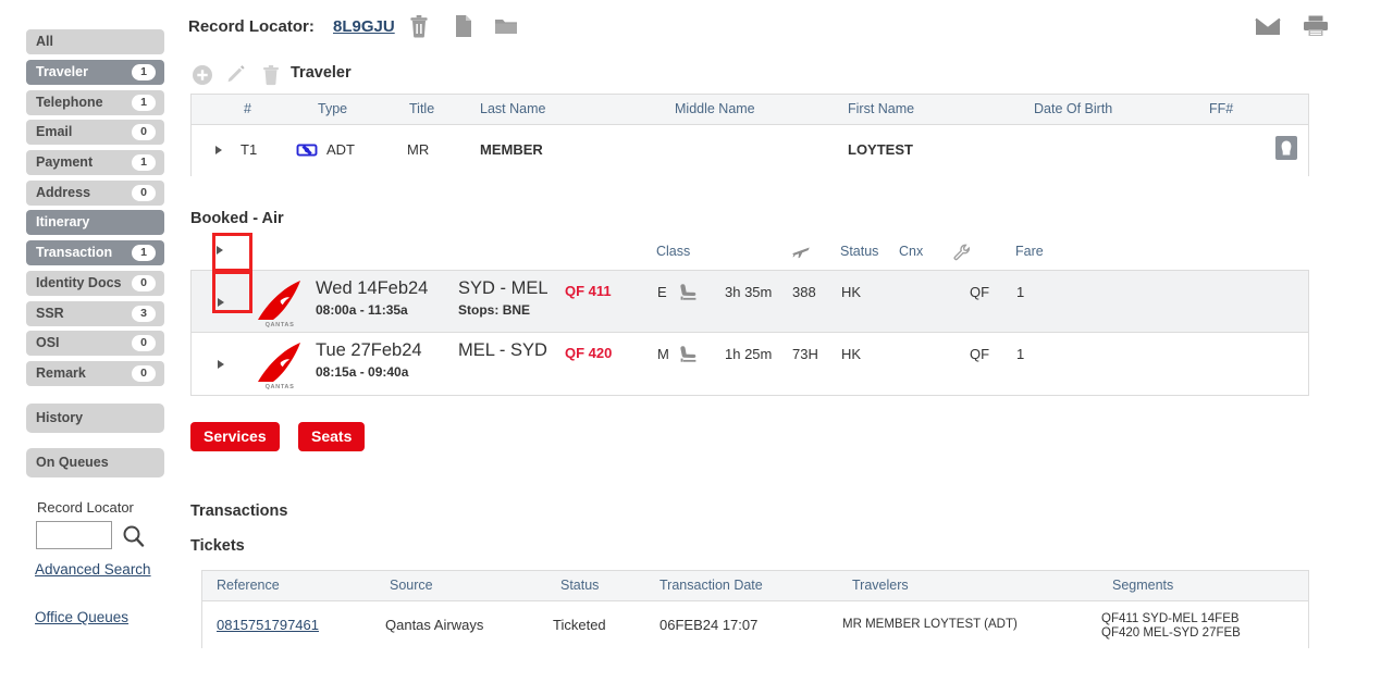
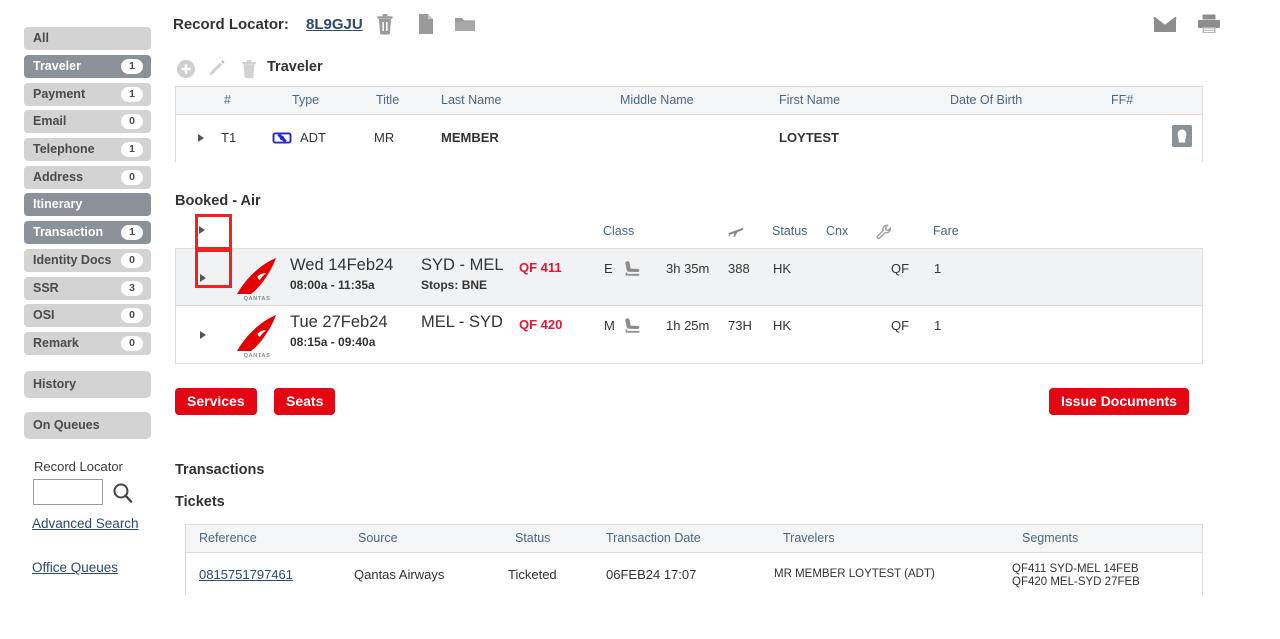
  All
  Traveler
  1
- Telephone
+ Payment
  1
  Email
  0
- Payment
+ Telephone
  1
  Address
  0
  Itinerary
  Transaction
  1
  Identity Docs
  0
  SSR
  3
  OSI
  0
  Remark
  0
  History
  On Queues
  Record Locator
  Advanced Search
  Office Queues
  Record Locator:
  8L9GJU
  Traveler
  #
  Type
  Title
  Last Name
  Middle Name
  First Name
  Date Of Birth
  FF#
  T1
  ADT
  MR
  MEMBER
  LOYTEST
  Booked - Air
  Class
  Status
  Cnx
  Fare
  Wed 14Feb24
  08:00a - 11:35a
  SYD - MEL
  Stops: BNE
  QF 411
  E
  3h 35m
  388
  HK
  QF
  1
  Tue 27Feb24
  08:15a - 09:40a
  MEL - SYD
  QF 420
  M
  1h 25m
  73H
  HK
  QF
  1
  Services
  Seats
+ Issue Documents
  Transactions
  Tickets
  Reference
  Source
  Status
  Transaction Date
  Travelers
  Segments
  0815751797461
  Qantas Airways
  Ticketed
  06FEB24 17:07
  MR MEMBER LOYTEST (ADT)
  QF411 SYD-MEL 14FEB
  QF420 MEL-SYD 27FEB
